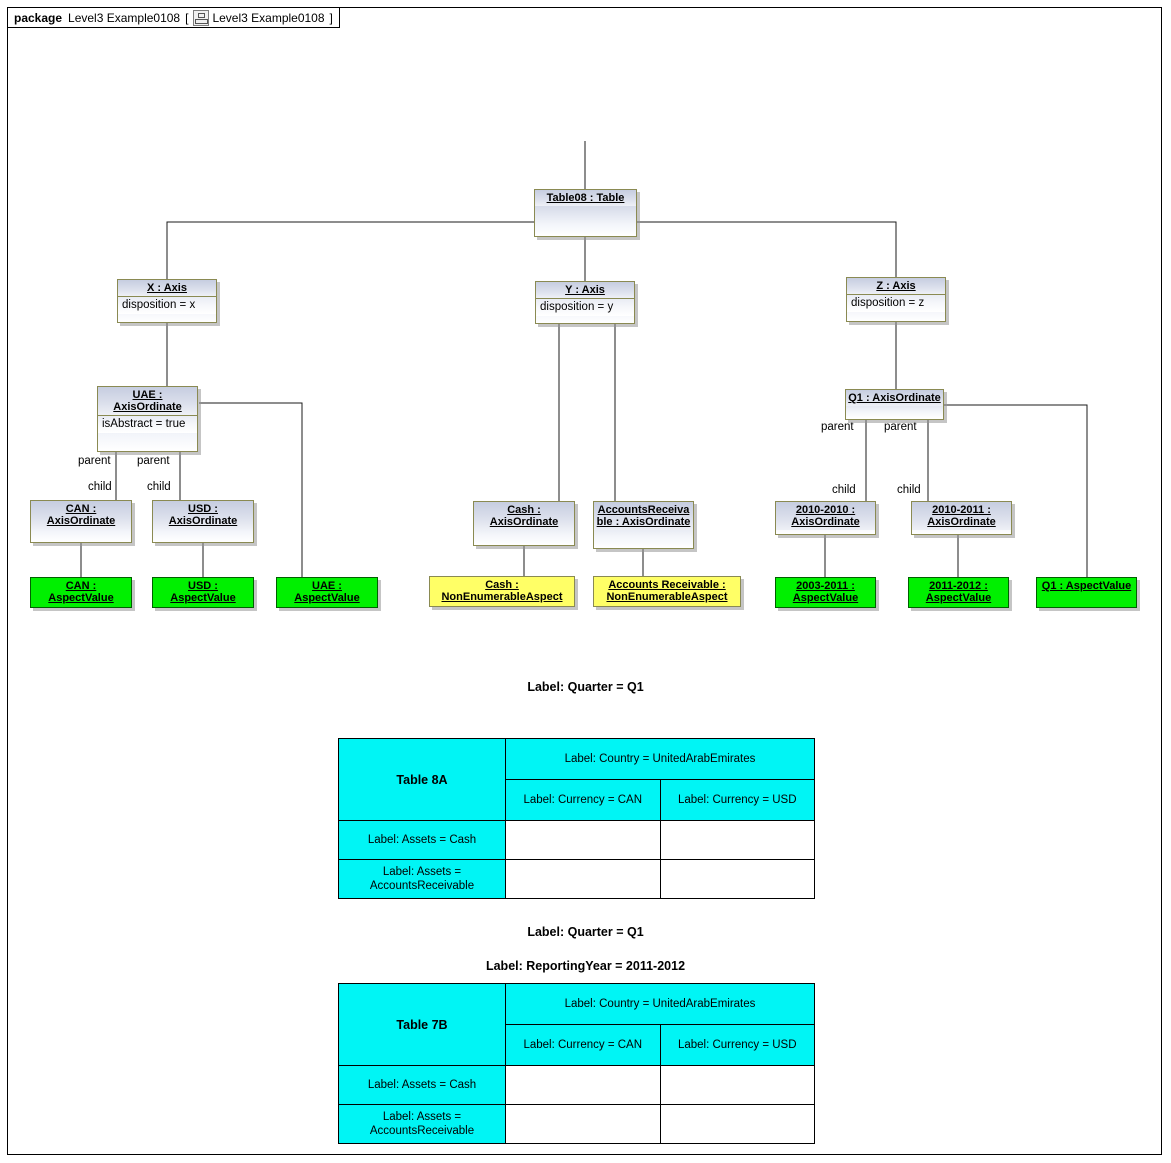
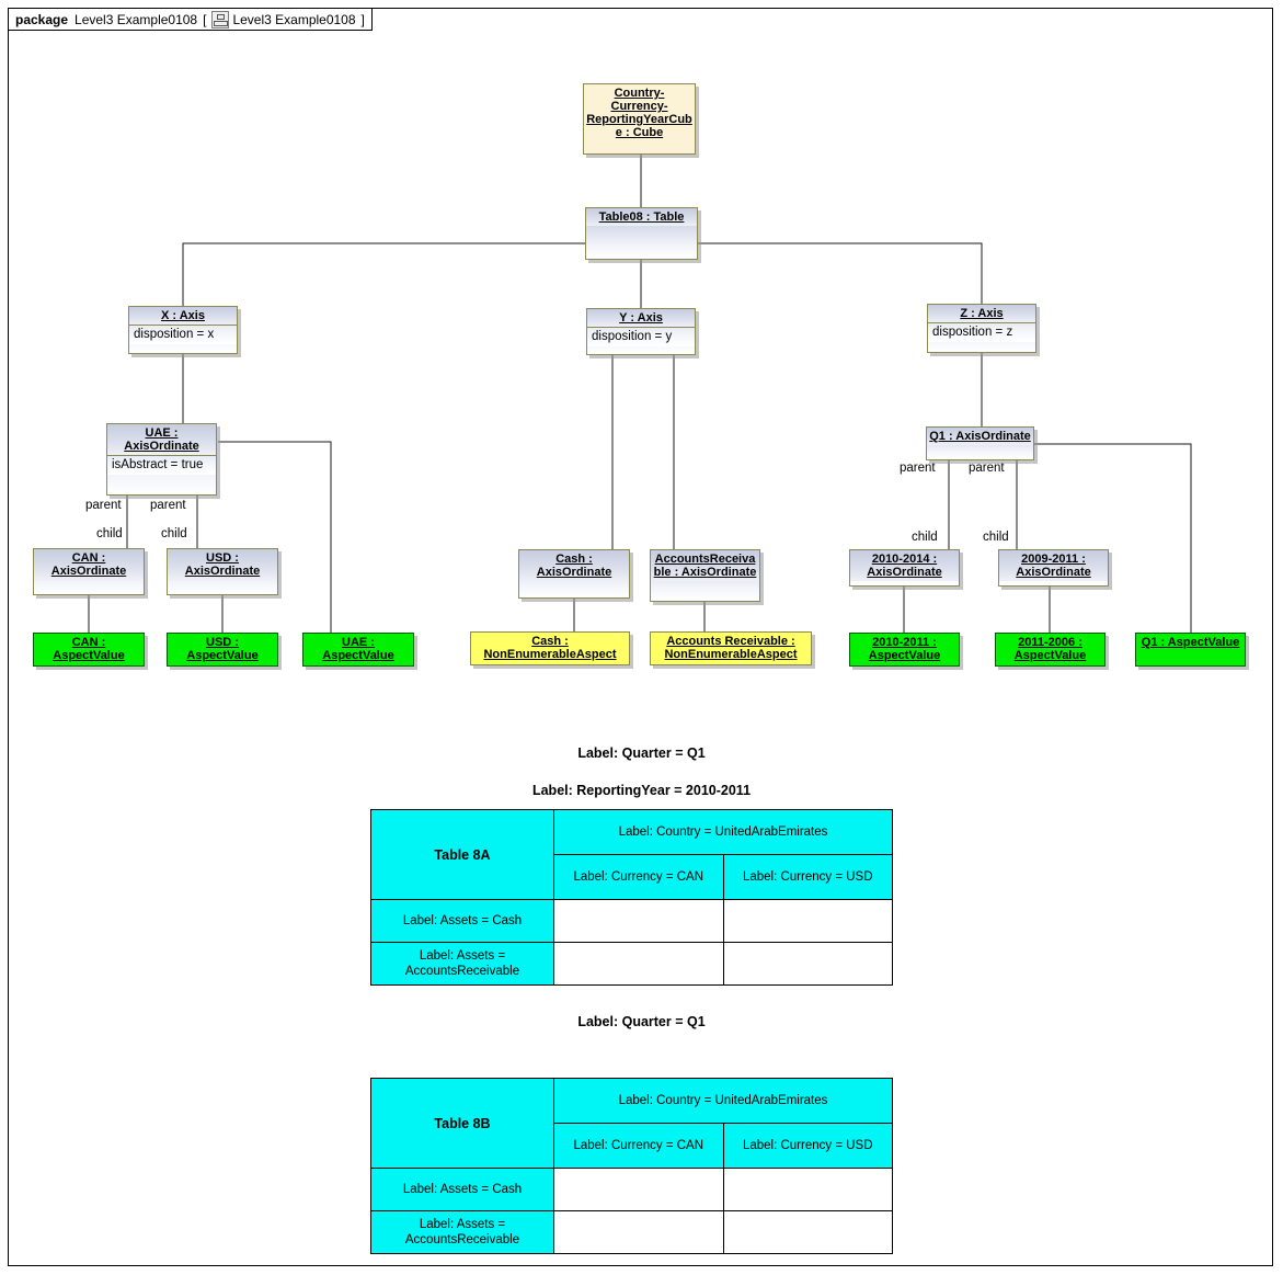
  package
  Level3 Example0108
  [
  Level3 Example0108
  ]
  parent
  child
  parent
  child
  parent
  child
  parent
  child
+ Country-Currency-ReportingYearCube : Cube
  Table08 : Table
  X : Axis
  disposition = x
  Y : Axis
  disposition = y
  Z : Axis
  disposition = z
  UAE : AxisOrdinate
  isAbstract = true
  CAN : AxisOrdinate
  USD : AxisOrdinate
  Cash : AxisOrdinate
  AccountsReceivable : AxisOrdinate
  Q1 : AxisOrdinate
- 2010-2010 : AxisOrdinate
+ 2010-2014 : AxisOrdinate
- 2010-2011 : AxisOrdinate
+ 2009-2011 : AxisOrdinate
  CAN : AspectValue
  USD : AspectValue
  UAE : AspectValue
  Cash : NonEnumerableAspect
  Accounts Receivable : NonEnumerableAspect
- 2003-2011 : AspectValue
+ 2010-2011 : AspectValue
- 2011-2012 : AspectValue
+ 2011-2006 : AspectValue
  Q1 : AspectValue
  Label: Quarter = Q1
+ Label: ReportingYear = 2010-2011
  Table 8A	Label: Country = UnitedArabEmirates
  Label: Currency = CAN	Label: Currency = USD
  Label: Assets = Cash
  Label: Assets = AccountsReceivable
  Label: Quarter = Q1
- Label: ReportingYear = 2011-2012
- Table 7B	Label: Country = UnitedArabEmirates
+ Table 8B	Label: Country = UnitedArabEmirates
  Label: Currency = CAN	Label: Currency = USD
  Label: Assets = Cash
  Label: Assets = AccountsReceivable
